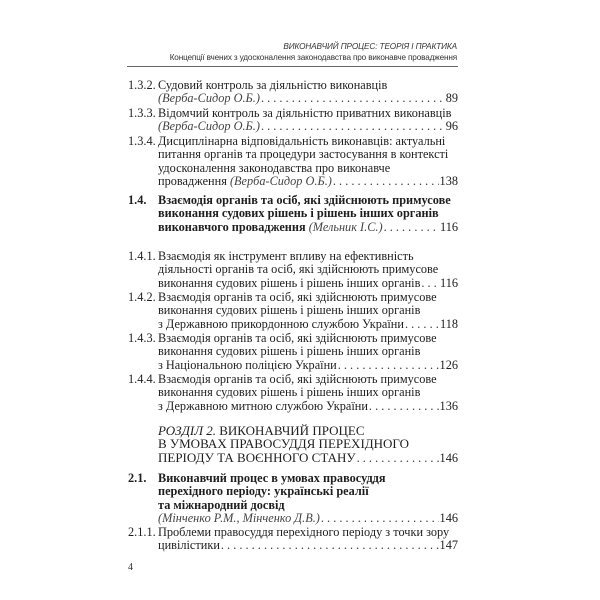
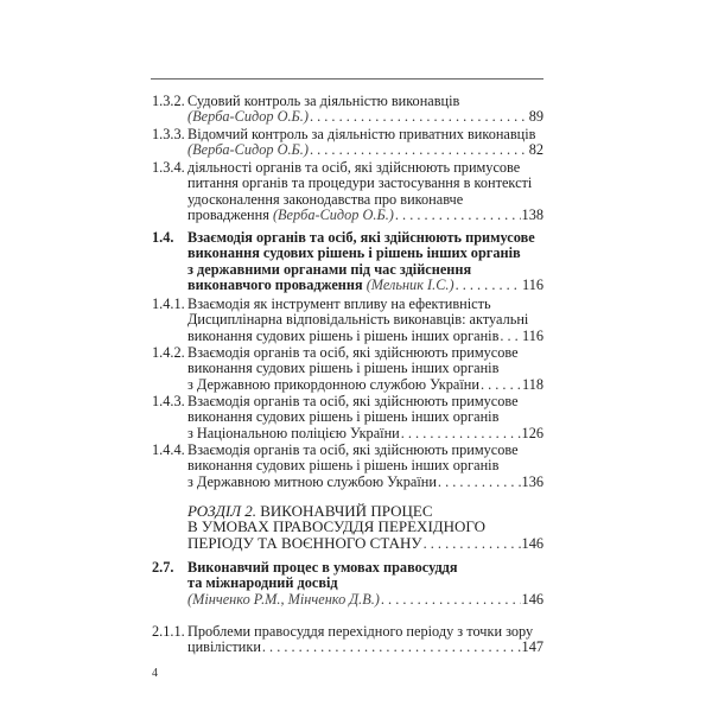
- ВИКОНАВЧИЙ ПРОЦЕС: ТЕОРІЯ І ПРАКТИКА
- Концепції вчених з удосконалення законодавства про виконавче провадження
  1.3.2.
  Судовий контроль за діяльністю виконавців
  (Верба-Сидор О.Б.)
  89
  1.3.3.
  Відомчий контроль за діяльністю приватних виконавців
  (Верба-Сидор О.Б.)
- 96
+ 82
  1.3.4.
- Дисциплінарна відповідальність виконавців: актуальні
+ діяльності органів та осіб, які здійснюють примусове
  питання органів та процедури застосування в контексті
  удосконалення законодавства про виконавче
  провадження
  (Верба-Сидор О.Б.)
  138
  1.4.
  Взаємодія органів та осіб, які здійснюють примусове
  виконання судових рішень і рішень інших органів
+ з державними органами під час здійснення
  виконавчого провадження
  (Мельник І.С.)
  116
  1.4.1.
  Взаємодія як інструмент впливу на ефективність
- діяльності органів та осіб, які здійснюють примусове
+ Дисциплінарна відповідальність виконавців: актуальні
  виконання судових рішень і рішень інших органів
  116
  1.4.2.
  Взаємодія органів та осіб, які здійснюють примусове
  виконання судових рішень і рішень інших органів
  з Державною прикордонною службою України
  118
  1.4.3.
  Взаємодія органів та осіб, які здійснюють примусове
  виконання судових рішень і рішень інших органів
  з Національною поліцією України
  126
  1.4.4.
  Взаємодія органів та осіб, які здійснюють примусове
  виконання судових рішень і рішень інших органів
  з Державною митною службою України
  136
  РОЗДІЛ 2. ВИКОНАВЧИЙ ПРОЦЕС
  В УМОВАХ ПРАВОСУДДЯ ПЕРЕХІДНОГО
  ПЕРІОДУ ТА ВОЄННОГО СТАНУ
  146
- 2.1.
+ 2.7.
  Виконавчий процес в умовах правосуддя
- перехідного періоду: українські реалії
  та міжнародний досвід
  (Мінченко Р.М., Мінченко Д.В.)
  146
  2.1.1.
  Проблеми правосуддя перехідного періоду з точки зору
  цивілістики
  147
  4
